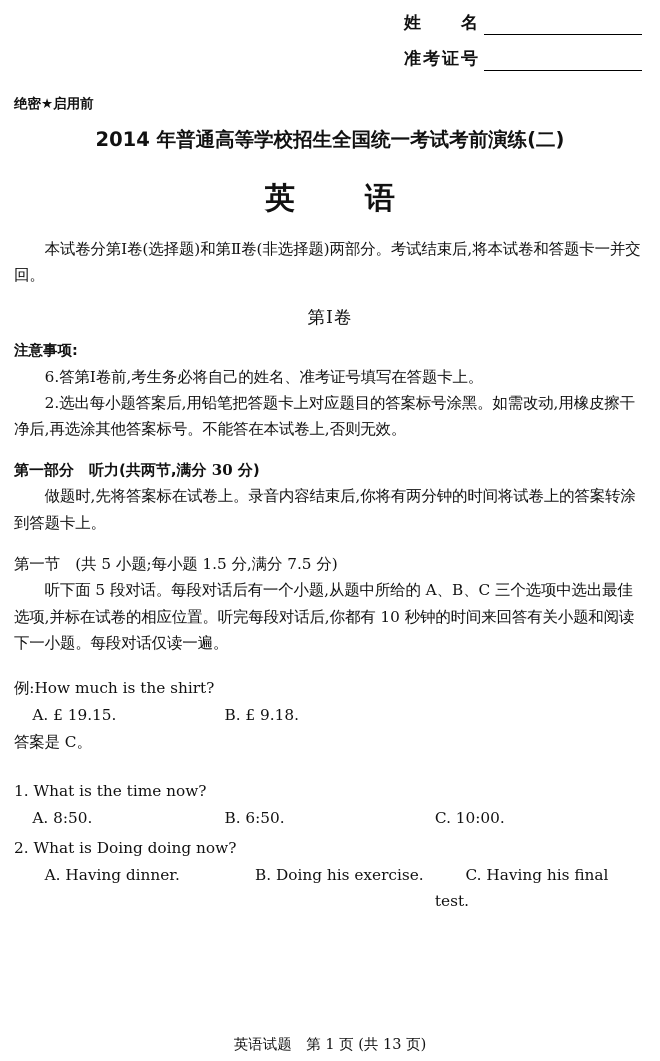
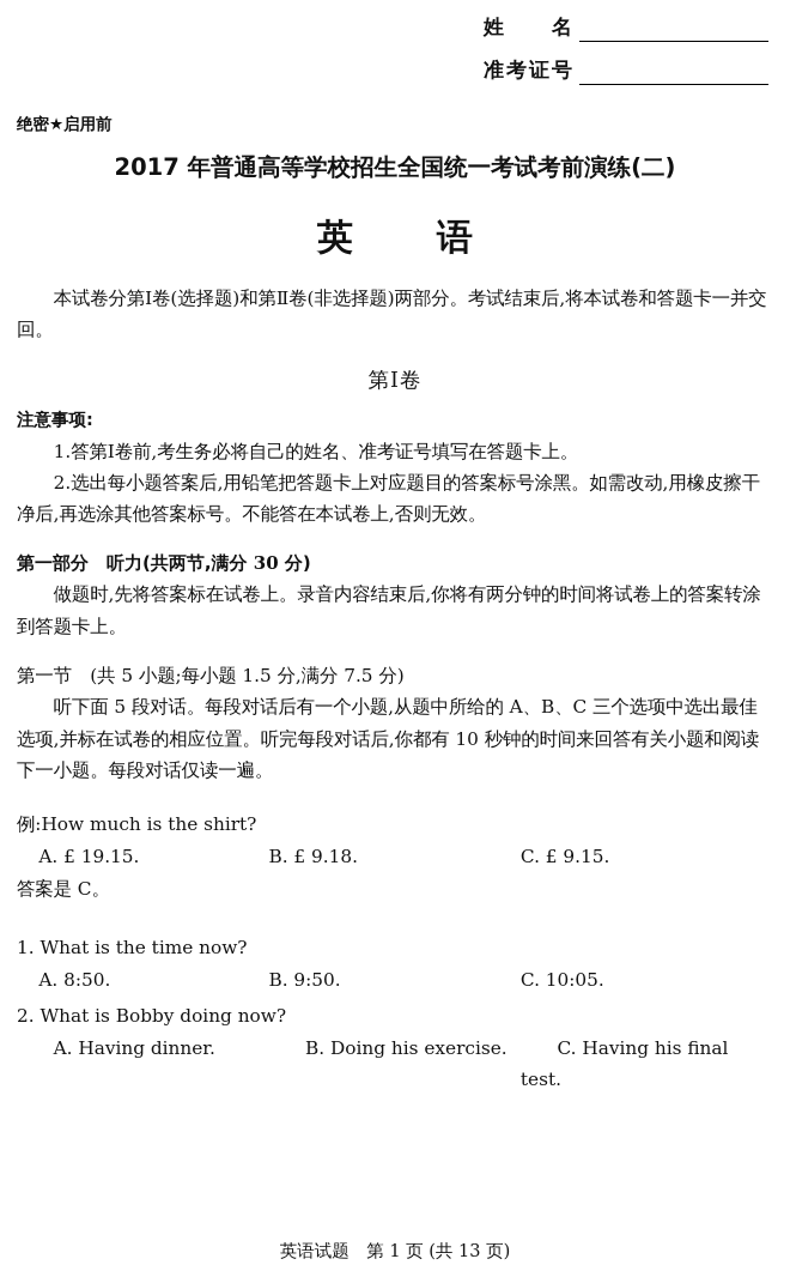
  姓 名
  准考证号
  绝密★启用前
- 2014 年普通高等学校招生全国统一考试考前演练(二)
+ 2017 年普通高等学校招生全国统一考试考前演练(二)
  英 语
  本试卷分第Ⅰ卷(选择题)和第Ⅱ卷(非选择题)两部分。考试结束后,将本试卷和答题卡一并交回。
  第Ⅰ卷
  注意事项:
- 6.答第Ⅰ卷前,考生务必将自己的姓名、准考证号填写在答题卡上。
+ 1.答第Ⅰ卷前,考生务必将自己的姓名、准考证号填写在答题卡上。
  2.选出每小题答案后,用铅笔把答题卡上对应题目的答案标号涂黑。如需改动,用橡皮擦干净后,再选涂其他答案标号。不能答在本试卷上,否则无效。
  第一部分 听力(共两节,满分 30 分)
  做题时,先将答案标在试卷上。录音内容结束后,你将有两分钟的时间将试卷上的答案转涂到答题卡上。
  第一节 (共 5 小题;每小题 1.5 分,满分 7.5 分)
  听下面 5 段对话。每段对话后有一个小题,从题中所给的 A、B、C 三个选项中选出最佳选项,并标在试卷的相应位置。听完每段对话后,你都有 10 秒钟的时间来回答有关小题和阅读下一小题。每段对话仅读一遍。
  例:How much is the shirt?
  A. £ 19.15.
  B. £ 9.18.
+ C. £ 9.15.
  答案是 C。
  1. What is the time now?
  A. 8:50.
- B. 6:50.
+ B. 9:50.
- C. 10:00.
+ C. 10:05.
- 2. What is Doing doing now?
+ 2. What is Bobby doing now?
  A. Having dinner.
  B. Doing his exercise.
  C. Having his final test.
  英语试题 第 1 页 (共 13 页)
